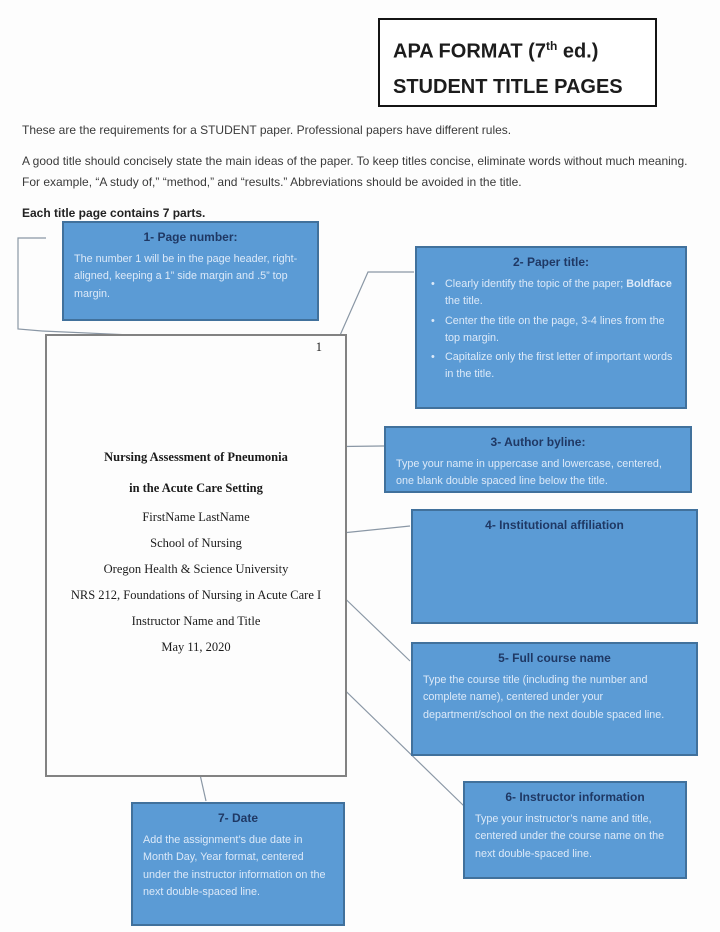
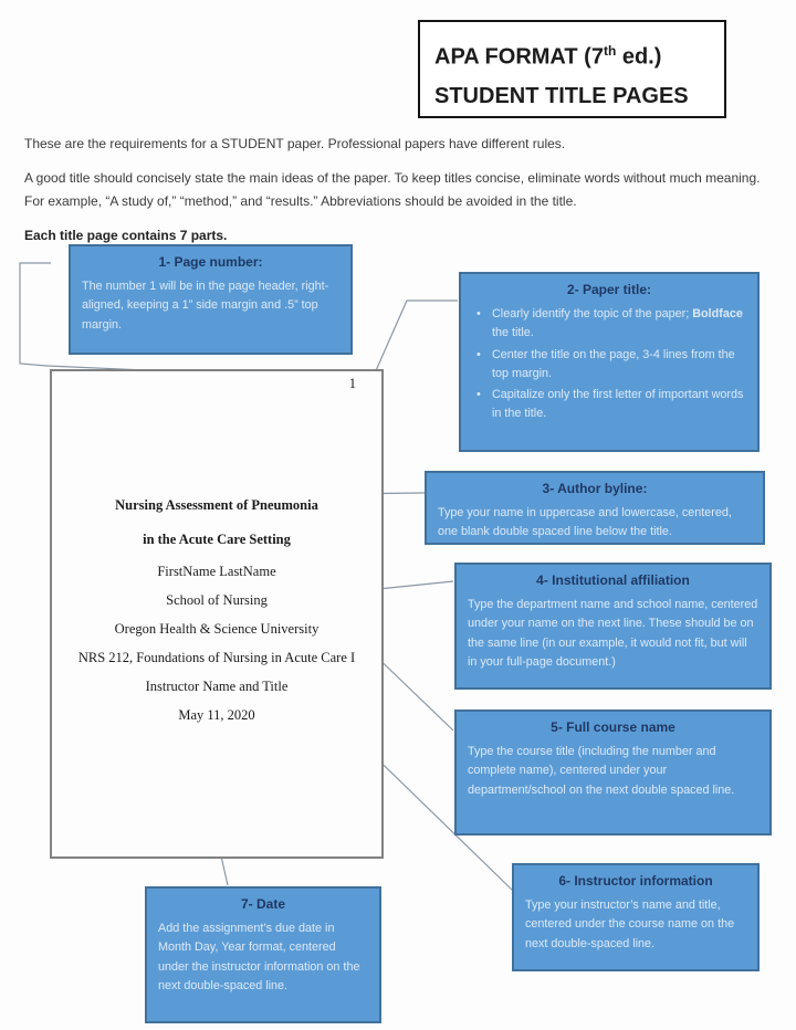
  APA FORMAT (7th ed.)
  STUDENT TITLE PAGES
  These are the requirements for a STUDENT paper. Professional papers have different rules.
  A good title should concisely state the main ideas of the paper. To keep titles concise, eliminate words without much meaning. For example, “A study of,” “method,” and “results.” Abbreviations should be avoided in the title.
  Each title page contains 7 parts.
  1
  Nursing Assessment of Pneumonia
  in the Acute Care Setting
  FirstName LastName
  School of Nursing
  Oregon Health & Science University
  NRS 212, Foundations of Nursing in Acute Care I
  Instructor Name and Title
  May 11, 2020
  1- Page number:
  The number 1 will be in the page header, right-aligned, keeping a 1” side margin and .5” top margin.
  2- Paper title:
  Clearly identify the topic of the paper; Boldface the title.
  Center the title on the page, 3-4 lines from the top margin.
  Capitalize only the first letter of important words in the title.
  3- Author byline:
  Type your name in uppercase and lowercase, centered, one blank double spaced line below the title.
  4- Institutional affiliation
+ Type the department name and school name, centered under your name on the next line. These should be on the same line (in our example, it would not fit, but will in your full-page document.)
  5- Full course name
  Type the course title (including the number and complete name), centered under your department/school on the next double spaced line.
  6- Instructor information
  Type your instructor’s name and title, centered under the course name on the next double-spaced line.
  7- Date
  Add the assignment’s due date in Month Day, Year format, centered under the instructor information on the next double-spaced line.
